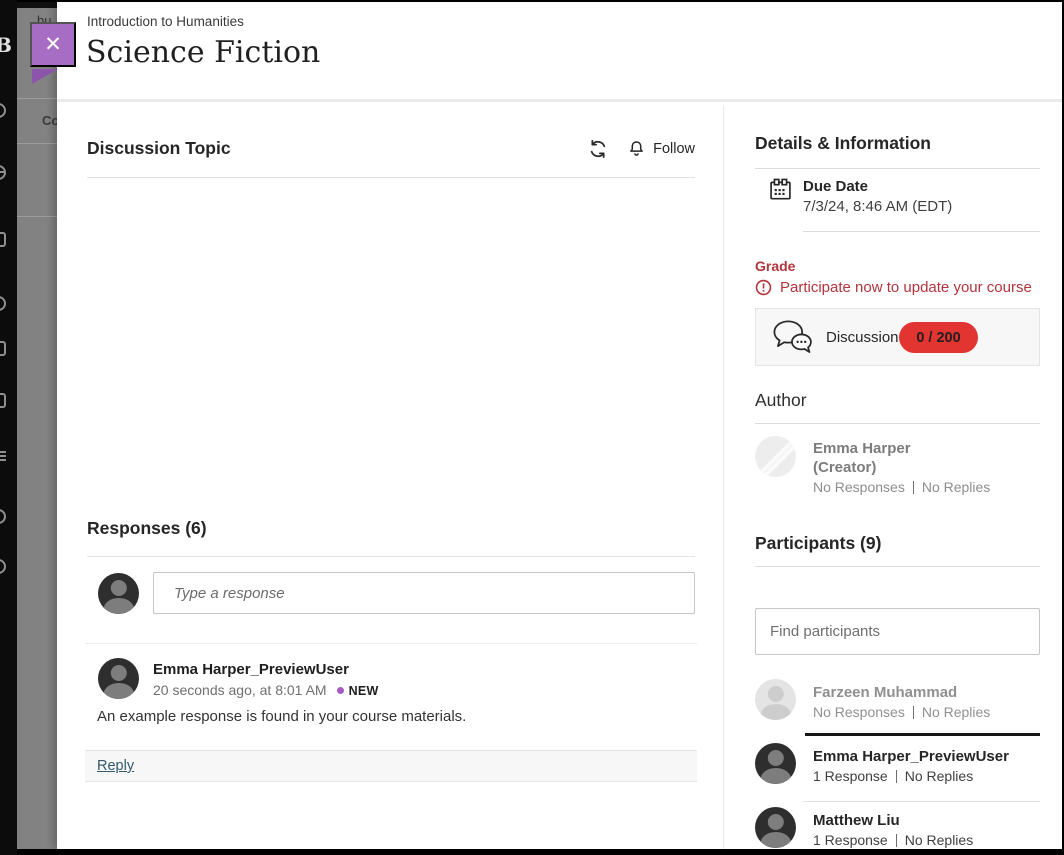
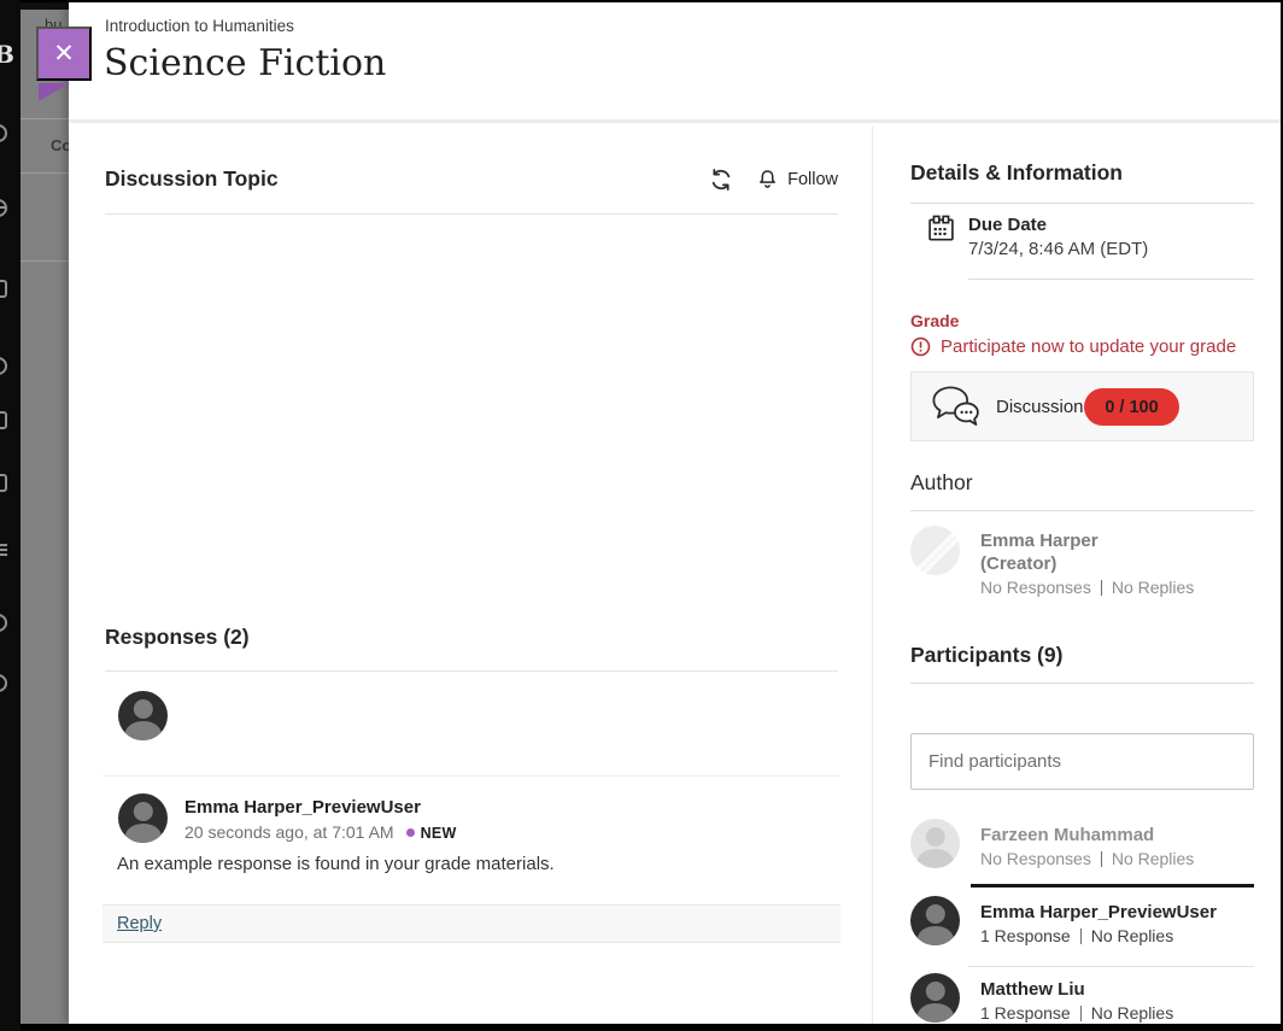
  B
  bu
  Co
  Introduction to Humanities
  Science Fiction
  ✕
  Discussion Topic
  Follow
- Responses (6)
+ Responses (2)
- Type a response
  Emma Harper_PreviewUser
- 20 seconds ago, at 8:01 AM NEW
+ 20 seconds ago, at 7:01 AM NEW
- An example response is found in your course materials.
+ An example response is found in your grade materials.
  Reply
  Details & Information
  Due Date
  7/3/24, 8:46 AM (EDT)
  Grade
- Participate now to update your course
+ Participate now to update your grade
  Discussion
- 0 / 200
+ 0 / 100
  Author
  Emma Harper
  (Creator)
  No Responses No Replies
  Participants (9)
  Find participants
  Farzeen Muhammad
  No Responses No Replies
  Emma Harper_PreviewUser
  1 Response No Replies
  Matthew Liu
  1 Response No Replies
